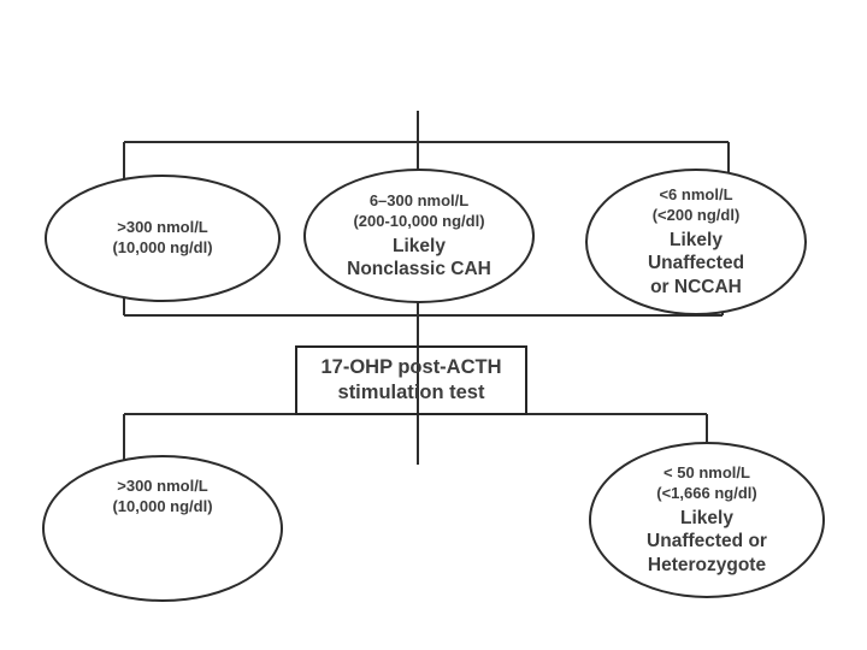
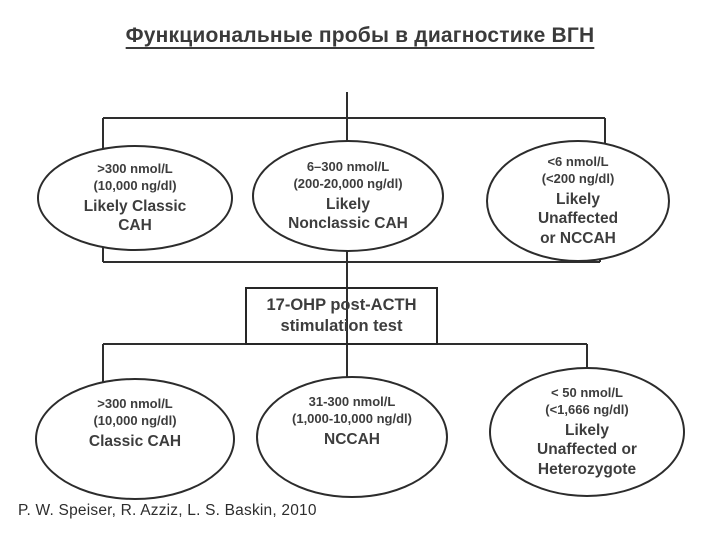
+ Функциональные пробы в диагностике ВГН
  >300 nmol/L
  (10,000 ng/dl)
+ Likely Classic
+ CAH
  6–300 nmol/L
- (200-10,000 ng/dl)
+ (200-20,000 ng/dl)
  Likely
  Nonclassic CAH
  <6 nmol/L
  (<200 ng/dl)
  Likely
  Unaffected
  or NCCAH
  17-OHP post-ACTH
  stimulation test
  >300 nmol/L
  (10,000 ng/dl)
+ Classic CAH
+ 31-300 nmol/L
+ (1,000-10,000 ng/dl)
+ NCCAH
  < 50 nmol/L
  (<1,666 ng/dl)
  Likely
  Unaffected or
  Heterozygote
+ P. W. Speiser, R. Azziz, L. S. Baskin, 2010
